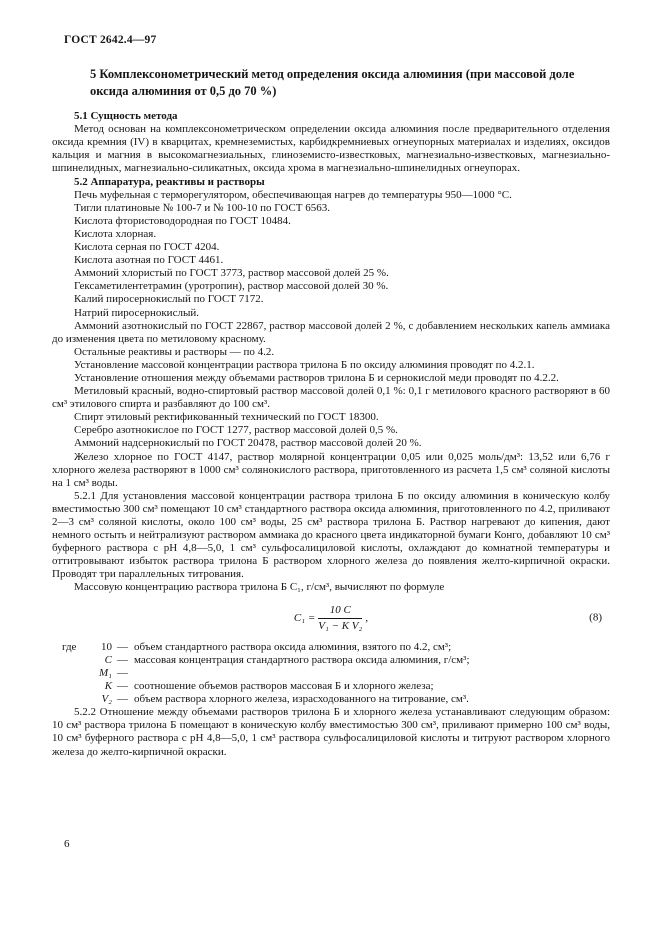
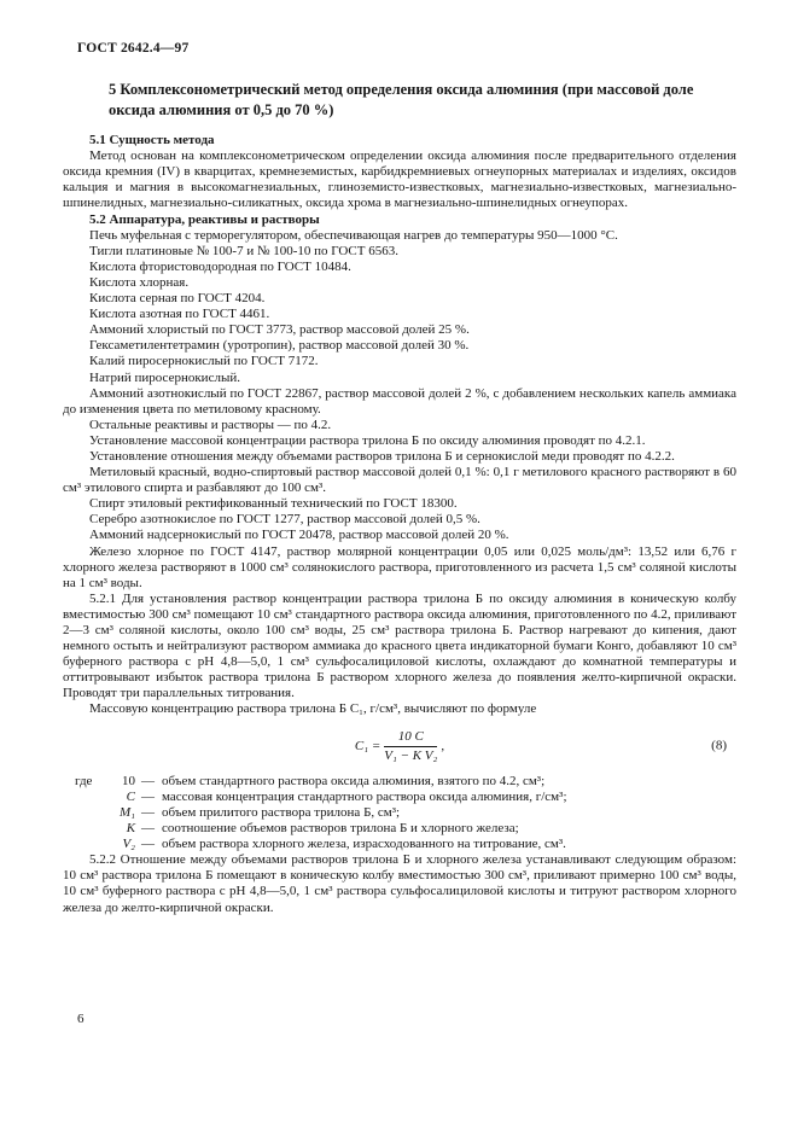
  ГОСТ 2642.4—97
  5 Комплексонометрический метод определения оксида алюминия (при массовой доле оксида алюминия от 0,5 до 70 %)
  5.1 Сущность метода
  Метод основан на комплексонометрическом определении оксида алюминия после предварительного отделения оксида кремния (IV) в кварцитах, кремнеземистых, карбидкремниевых огнеупорных материалах и изделиях, оксидов кальция и магния в высокомагнезиальных, глиноземисто-известковых, магнезиально-известковых, магнезиально-шпинелидных, магнезиально-силикатных, оксида хрома в магнезиально-шпинелидных огнеупорах.
  5.2 Аппаратура, реактивы и растворы
  Печь муфельная с терморегулятором, обеспечивающая нагрев до температуры 950—1000 °С.
  Тигли платиновые № 100-7 и № 100-10 по ГОСТ 6563.
  Кислота фтористоводородная по ГОСТ 10484.
  Кислота хлорная.
  Кислота серная по ГОСТ 4204.
  Кислота азотная по ГОСТ 4461.
  Аммоний хлористый по ГОСТ 3773, раствор массовой долей 25 %.
  Гексаметилентетрамин (уротропин), раствор массовой долей 30 %.
  Калий пиросернокислый по ГОСТ 7172.
  Натрий пиросернокислый.
  Аммоний азотнокислый по ГОСТ 22867, раствор массовой долей 2 %, с добавлением нескольких капель аммиака до изменения цвета по метиловому красному.
  Остальные реактивы и растворы — по 4.2.
  Установление массовой концентрации раствора трилона Б по оксиду алюминия проводят по 4.2.1.
  Установление отношения между объемами растворов трилона Б и сернокислой меди проводят по 4.2.2.
  Метиловый красный, водно-спиртовый раствор массовой долей 0,1 %: 0,1 г метилового красного растворяют в 60 см³ этилового спирта и разбавляют до 100 см³.
  Спирт этиловый ректификованный технический по ГОСТ 18300.
  Серебро азотнокислое по ГОСТ 1277, раствор массовой долей 0,5 %.
  Аммоний надсернокислый по ГОСТ 20478, раствор массовой долей 20 %.
  Железо хлорное по ГОСТ 4147, раствор молярной концентрации 0,05 или 0,025 моль/дм³: 13,52 или 6,76 г хлорного железа растворяют в 1000 см³ солянокислого раствора, приготовленного из расчета 1,5 см³ соляной кислоты на 1 см³ воды.
- 5.2.1 Для установления массовой концентрации раствора трилона Б по оксиду алюминия в коническую колбу вместимостью 300 см³ помещают 10 см³ стандартного раствора оксида алюминия, приготовленного по 4.2, приливают 2—3 см³ соляной кислоты, около 100 см³ воды, 25 см³ раствора трилона Б. Раствор нагревают до кипения, дают немного остыть и нейтрализуют раствором аммиака до красного цвета индикаторной бумаги Конго, добавляют 10 см³ буферного раствора с рН 4,8—5,0, 1 см³ сульфосалициловой кислоты, охлаждают до комнатной температуры и оттитровывают избыток раствора трилона Б раствором хлорного железа до появления желто-кирпичной окраски. Проводят три параллельных титрования.
+ 5.2.1 Для установления раствор концентрации раствора трилона Б по оксиду алюминия в коническую колбу вместимостью 300 см³ помещают 10 см³ стандартного раствора оксида алюминия, приготовленного по 4.2, приливают 2—3 см³ соляной кислоты, около 100 см³ воды, 25 см³ раствора трилона Б. Раствор нагревают до кипения, дают немного остыть и нейтрализуют раствором аммиака до красного цвета индикаторной бумаги Конго, добавляют 10 см³ буферного раствора с рН 4,8—5,0, 1 см³ сульфосалициловой кислоты, охлаждают до комнатной температуры и оттитровывают избыток раствора трилона Б раствором хлорного железа до появления желто-кирпичной окраски. Проводят три параллельных титрования.
  Массовую концентрацию раствора трилона Б С₁, г/см³, вычисляют по формуле
  С₁ =
  10 С
  V₁ − К V₂
  ,
  (8)
  где
  10
  —
  объем стандартного раствора оксида алюминия, взятого по 4.2, см³;
  С
  —
  массовая концентрация стандартного раствора оксида алюминия, г/см³;
  М₁
  —
+ объем прилитого раствора трилона Б, см³;
  К
  —
- соотношение объемов растворов массовая Б и хлорного железа;
+ соотношение объемов растворов трилона Б и хлорного железа;
  V₂
  —
  объем раствора хлорного железа, израсходованного на титрование, см³.
  5.2.2 Отношение между объемами растворов трилона Б и хлорного железа устанавливают следующим образом: 10 см³ раствора трилона Б помещают в коническую колбу вместимостью 300 см³, приливают примерно 100 см³ воды, 10 см³ буферного раствора с рН 4,8—5,0, 1 см³ раствора сульфосалициловой кислоты и титруют раствором хлорного железа до желто-кирпичной окраски.
  6
